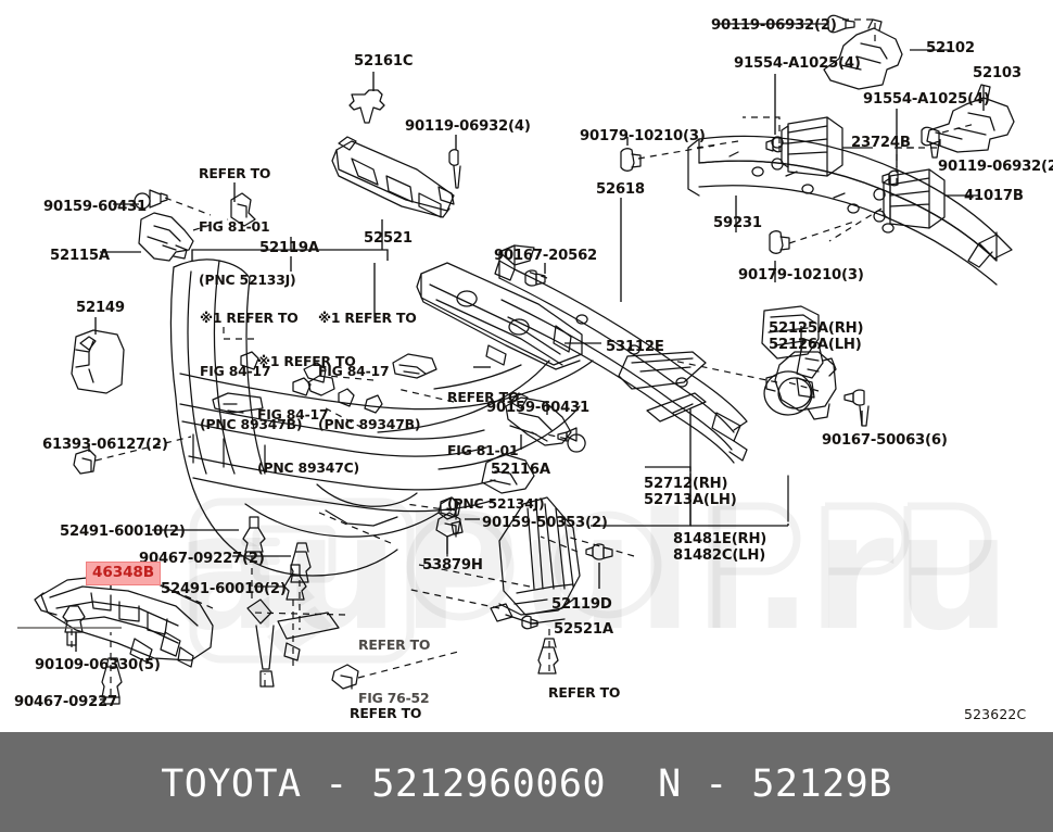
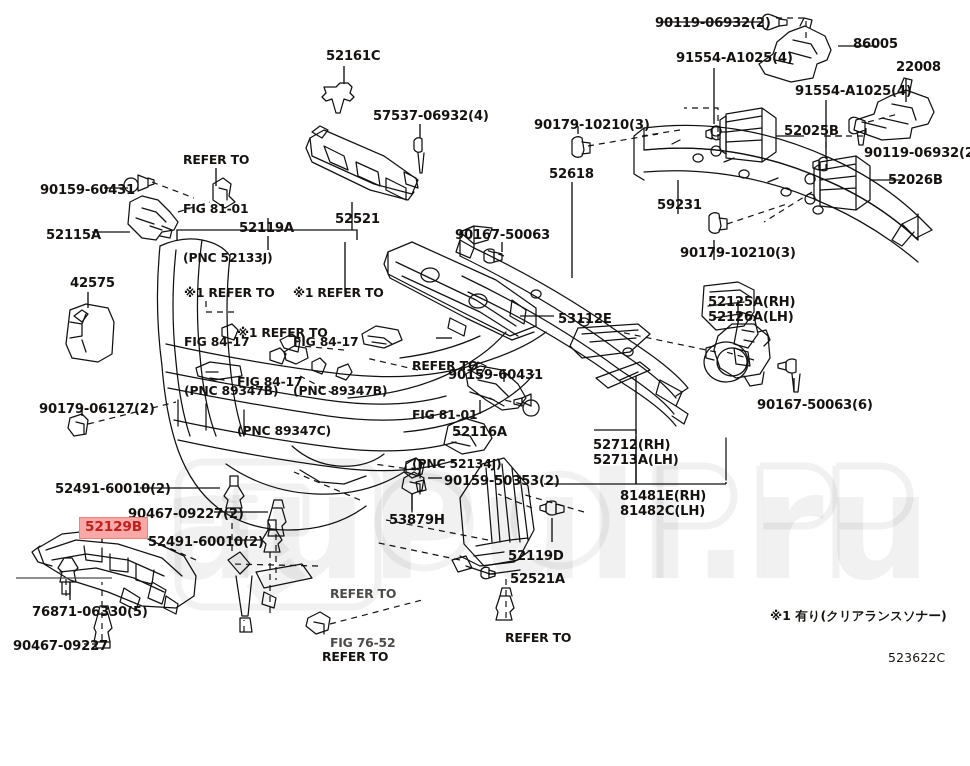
  90119-06932(2)
- 52102
+ 86005
  91554-A1025(4)
- 52103
+ 22008
  91554-A1025(4)
  52161C
- 90119-06932(4)
+ 57537-06932(4)
  90179-10210(3)
- 23724B
+ 52025B
  90119-06932(2
  52618
- 41017B
+ 52026B
  90159-60431
  59231
  52119A
  52521
  52115A
- 90167-20562
+ 90167-50063
  90179-10210(3)
- 52149
+ 42575
  53112E
  52125A(RH)
  52126A(LH)
  90159-60431
  90167-50063(6)
- 61393-06127(2)
+ 90179-06127(2)
  52116A
  52712(RH)
  52713A(LH)
  90159-50353(2)
  81481E(RH)
  81482C(LH)
  52491-60010(2)
  90467-09227(2)
  53879H
  52491-60010(2)
  52119D
  52521A
- 90109-06330(5)
+ 76871-06330(5)
  90467-09227
  REFER TO
  FIG 81-01
  (PNC 52133J)
  ※1 REFER TO
  FIG 84-17
  (PNC 89347B)
  ※1 REFER TO
  FIG 84-17
  (PNC 89347B)
  ※1 REFER TO
  FIG 84-17
  (PNC 89347C)
  REFER TO
  FIG 81-01
  (PNC 52134J)
  REFER TO
  FIG 76-52
  REFER TO
  REFER TO
- 46348B
+ 52129B
+ ※1 有り(クリアランスソナー)
  523622C
  auPuli.ru
- TOYOTA - 5212960060
- N - 52129B
